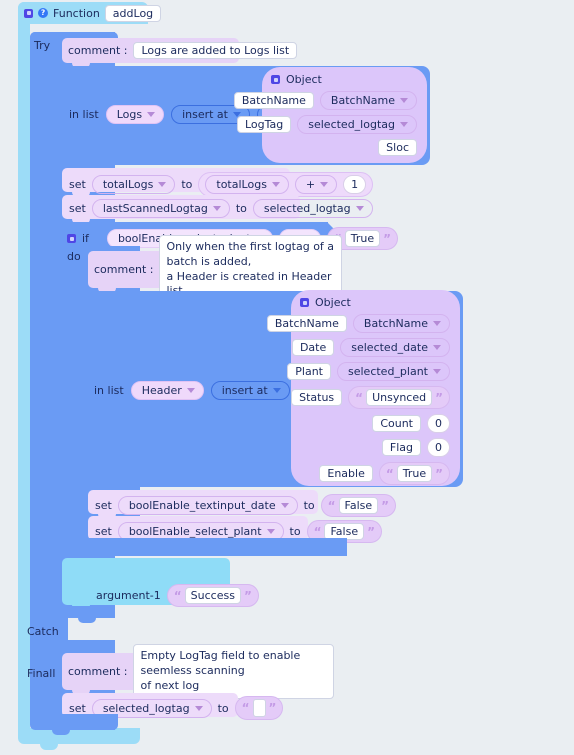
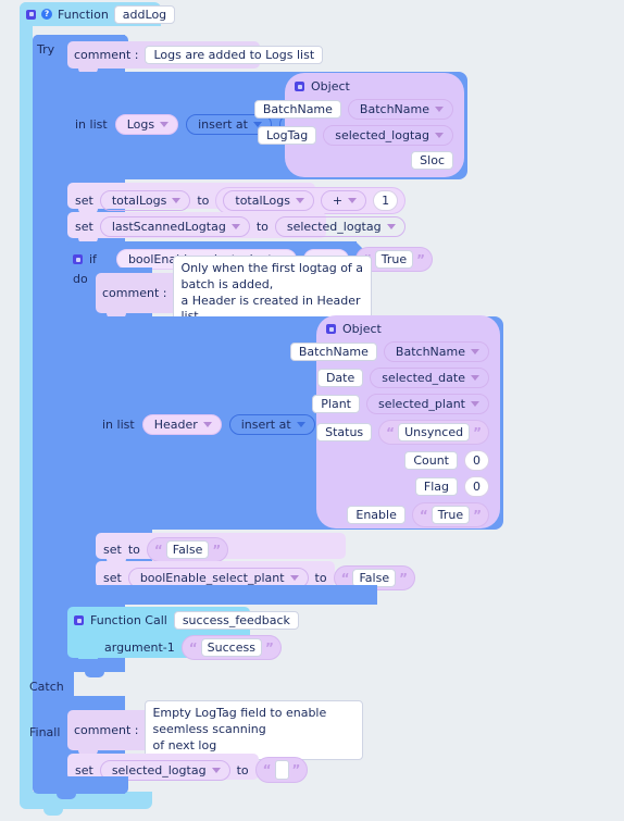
  ?
  Function
  addLog
  Try
  comment :
  Logs are added to Logs list
  in list
  Logs
  insert at
  Object
  BatchName
  BatchName
  LogTag
  selected_logtag
  Sloc
  set
  totalLogs
  to
  totalLogs
  +
  1
  set
  lastScannedLogtag
  to
  selected_logtag
  if
  True
  ”
  do
  comment :
  Only when the first logtag of a batch is added,
  a Header is created in Header
  in list
  Header
  insert at
  Object
  BatchName
  BatchName
  Date
  selected_date
  Plant
  selected_plant
  Status
  “
  Unsynced
  ”
  Count
  0
  Flag
  0
  Enable
  “
  True
  ”
  set
- boolEnable_textinput_date
  to
  “
  False
  ”
  set
  boolEnable_select_plant
  to
  “
  False
  ”
+ Function Call
+ success_feedback
  argument-1
  “
  Success
  ”
  Catch
  Finall
  comment :
  Empty LogTag field to enable seemless scanning
  of next log
  set
  selected_logtag
  to
  “
  ”
